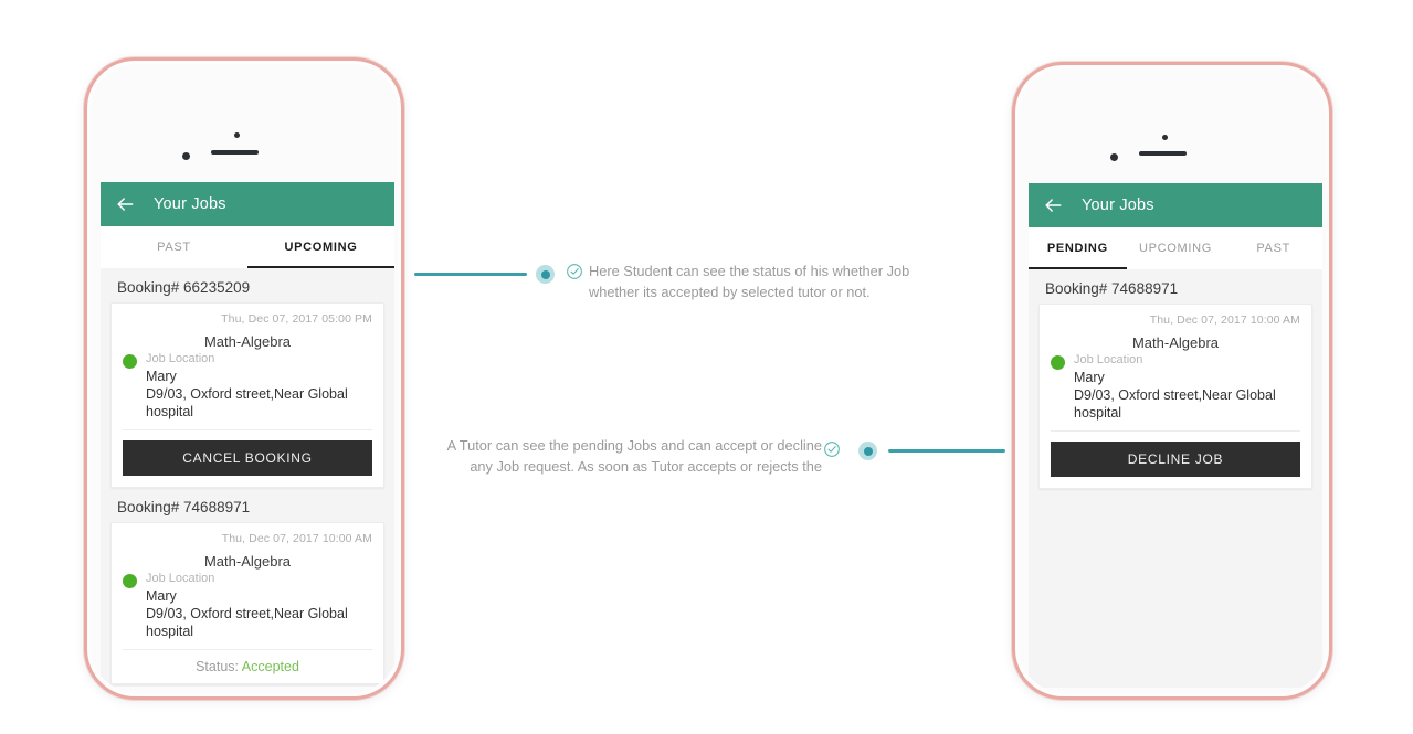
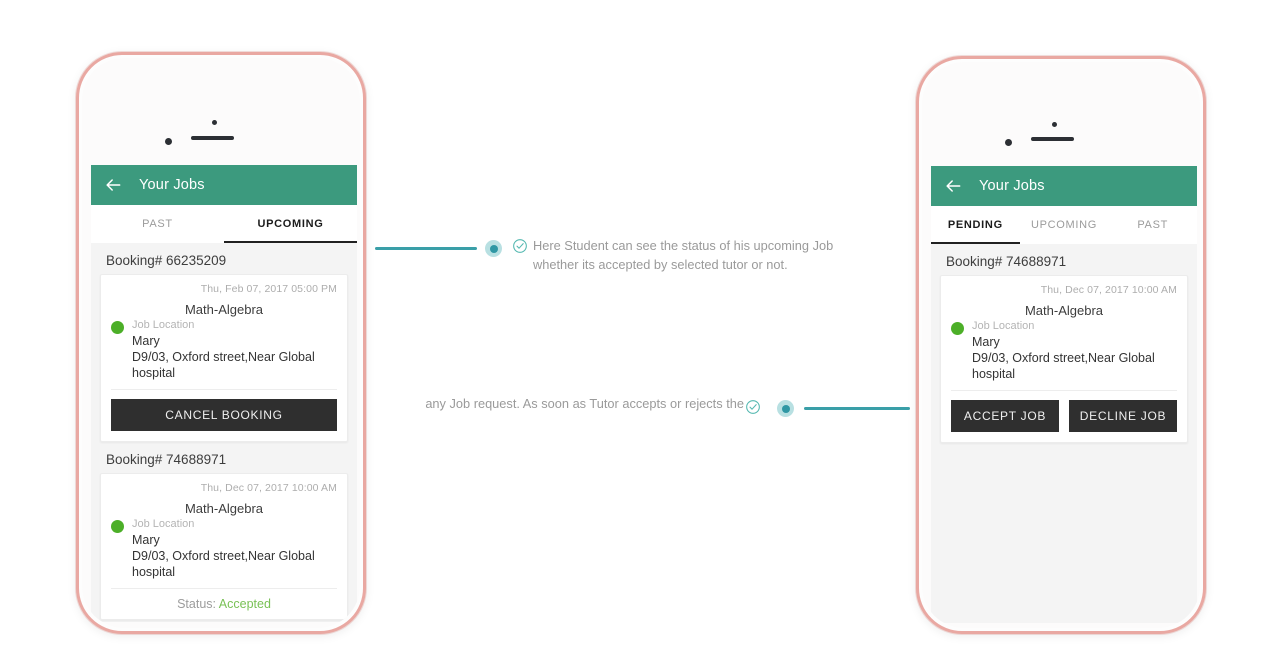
  Your Jobs
  PAST
  UPCOMING
  Booking# 66235209
- Thu, Dec 07, 2017 05:00 PM
+ Thu, Feb 07, 2017 05:00 PM
  Math-Algebra
  Job Location
  Mary
  D9/03, Oxford street,Near Global hospital
  CANCEL BOOKING
  Booking# 74688971
  Thu, Dec 07, 2017 10:00 AM
  Math-Algebra
  Job Location
  Mary
  D9/03, Oxford street,Near Global hospital
  Status: Accepted
  Your Jobs
  PENDING
  UPCOMING
  PAST
  Booking# 74688971
  Thu, Dec 07, 2017 10:00 AM
  Math-Algebra
  Job Location
  Mary
  D9/03, Oxford street,Near Global hospital
+ ACCEPT JOB
  DECLINE JOB
- Here Student can see the status of his whether Job
+ Here Student can see the status of his upcoming Job
  whether its accepted by selected tutor or not.
- A Tutor can see the pending Jobs and can accept or decline
  any Job request. As soon as Tutor accepts or rejects the
